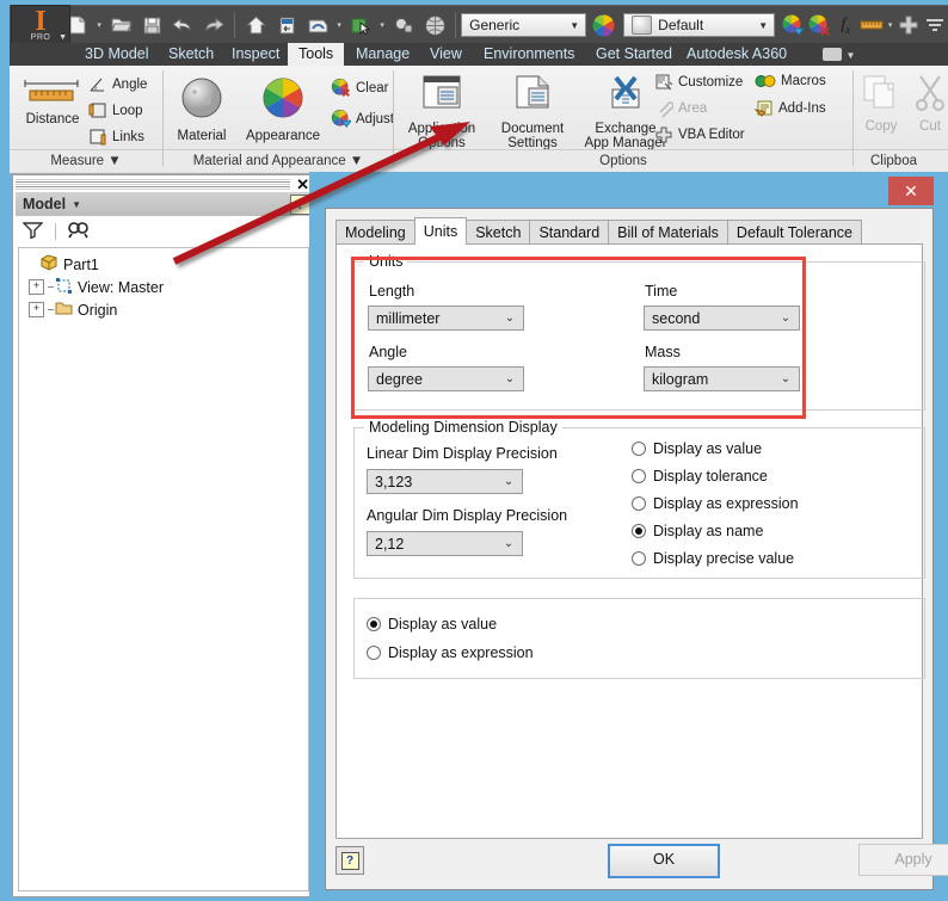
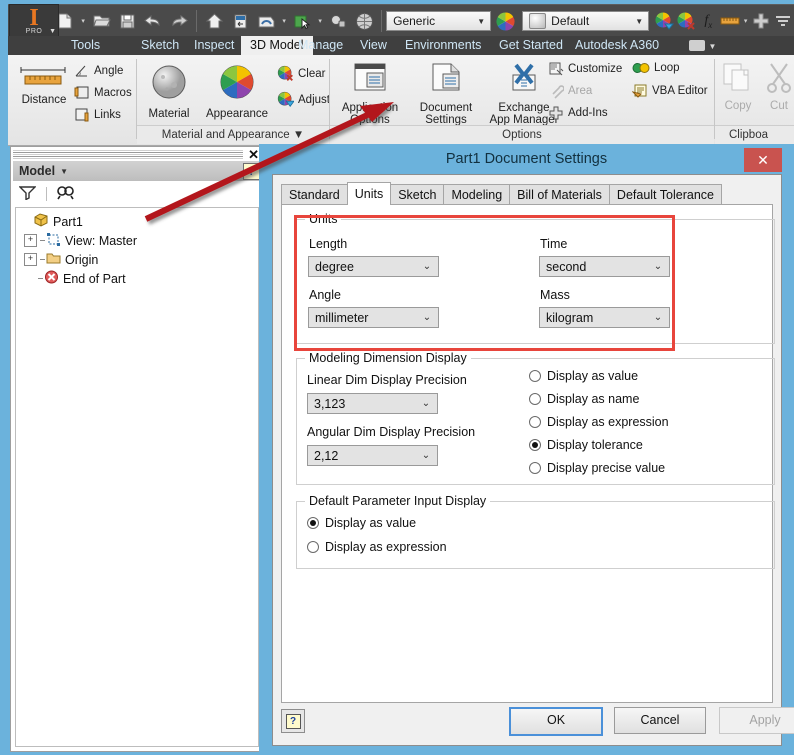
  Generic
  ▼
  Default
  ▼
  fx
  I
- 3D Model
+ Tools
  Sketch
  Inspect
- Tools
+ 3D Model
  Manage
  View
  Environments
  Get Started
  Autodesk A360
  ▼
  Distance
  Angle
- Loop
+ Macros
  Links
- Measure ▼
  Material
  Appearance
  Clear
  Adjus
  Material and Appearance ▼
  tions
  Document
  Settings
  Exchange
  App Manager
  Customize
  Area
- VBA Editor
+ Add-Ins
- Macros
+ Loop
- Add-Ins
+ VBA Editor
  Options
  Copy
  Cut
  Clipboa
  ✕
  Model
  ▼
  Part1
  +
  View: Master
  +
  Origin
+ End of Part
+ Part1 Document Settings
  ✕
- Modeling
+ Standard
  Units
  Sketch
- Standard
+ Modeling
  Bill of Materials
  Default Tolerance
  Units
  Length
- millimeter
+ degree
  ⌄
  Time
  second
  ⌄
  Angle
- degree
+ millimeter
  ⌄
  Mass
  kilogram
  ⌄
  Modeling Dimension Display
  Linear Dim Display Precision
  3,123
  ⌄
  Angular Dim Display Precision
  2,12
  ⌄
  Display as value
- Display tolerance
+ Display as name
  Display as expression
- Display as name
+ Display tolerance
  Display precise value
+ Default Parameter Input Display
  Display as value
  Display as expression
  ?
  OK
+ Cancel
  Apply
